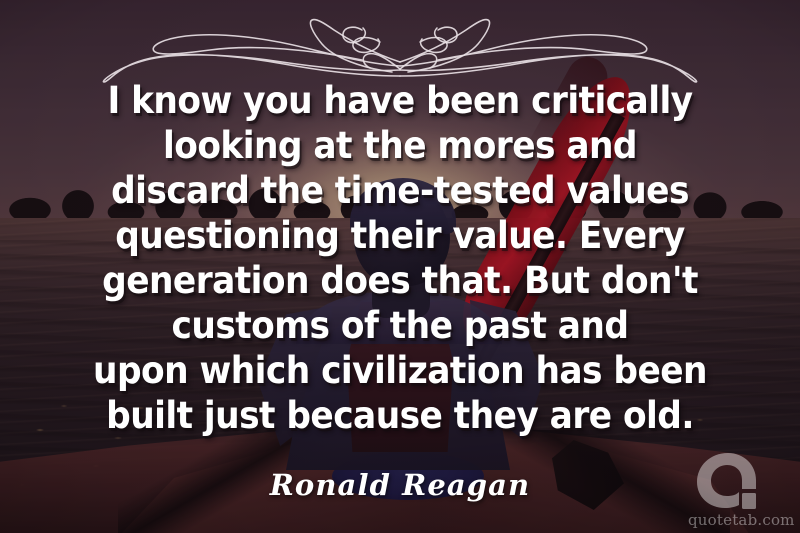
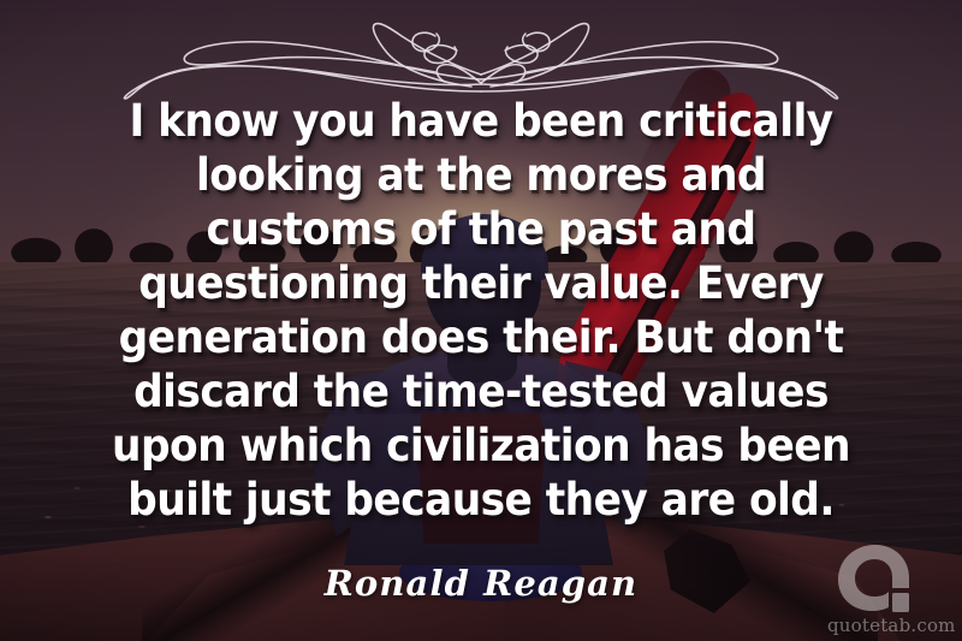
  I know you have been critically
  looking at the mores and
- discard the time-tested values
+ customs of the past and
  questioning their value. Every
- generation does that. But don't
+ generation does their. But don't
- customs of the past and
+ discard the time-tested values
  upon which civilization has been
  built just because they are old.
  Ronald Reagan
  quotetab.com
